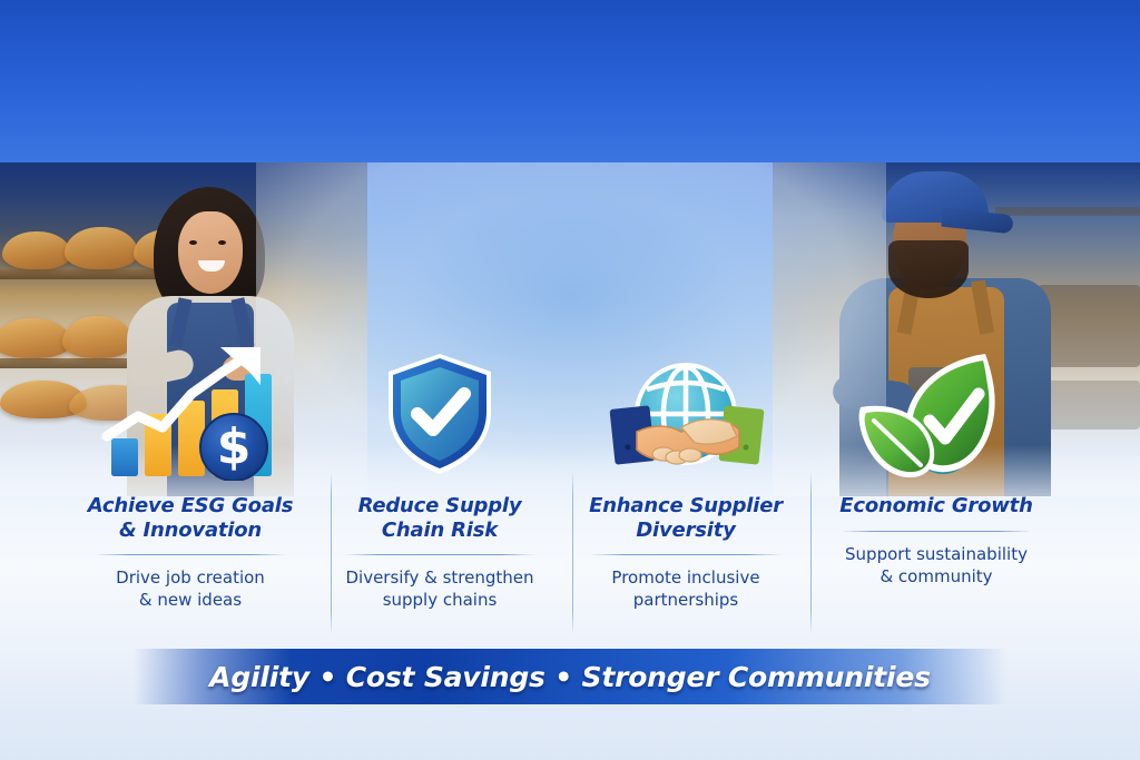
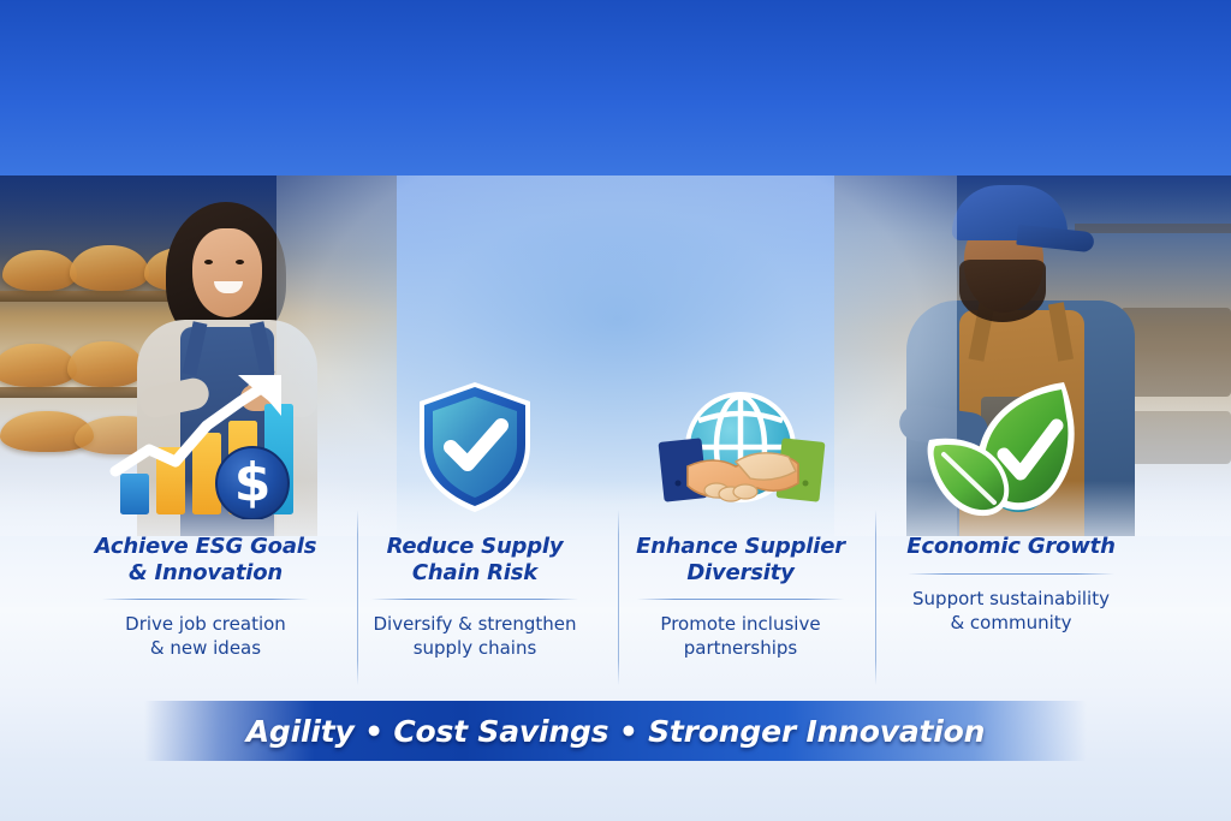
  $
  Achieve ESG Goals
  & Innovation
  Drive job creation
  & new ideas
  Reduce Supply
  Chain Risk
  Diversify & strengthen
  supply chains
  Enhance Supplier
  Diversity
  Promote inclusive
  partnerships
  Economic Growth
  Support sustainability
  & community
- Agility • Cost Savings • Stronger Communities
+ Agility • Cost Savings • Stronger Innovation
